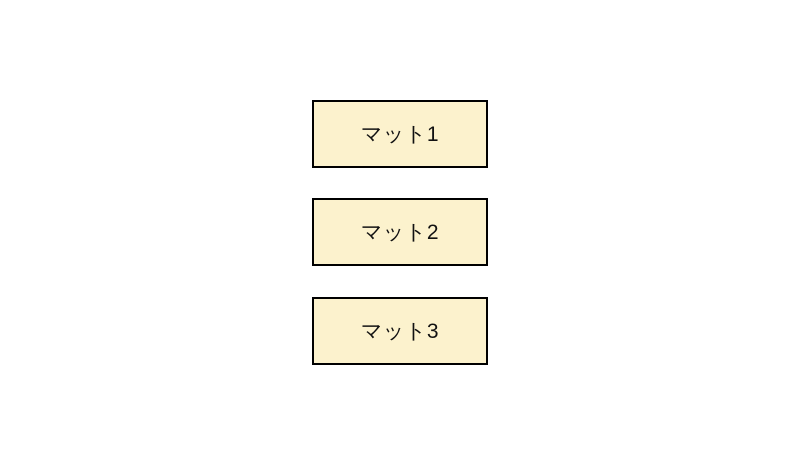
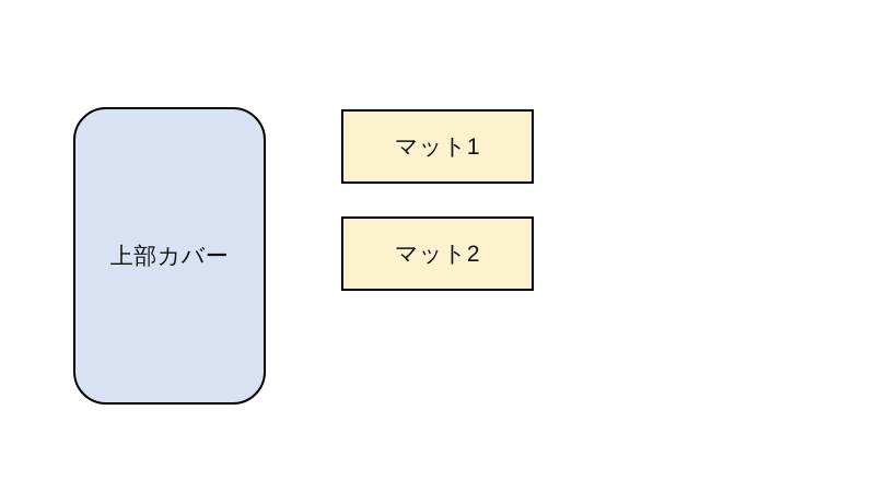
+ 上部カバー
  マット1
  マット2
- マット3
